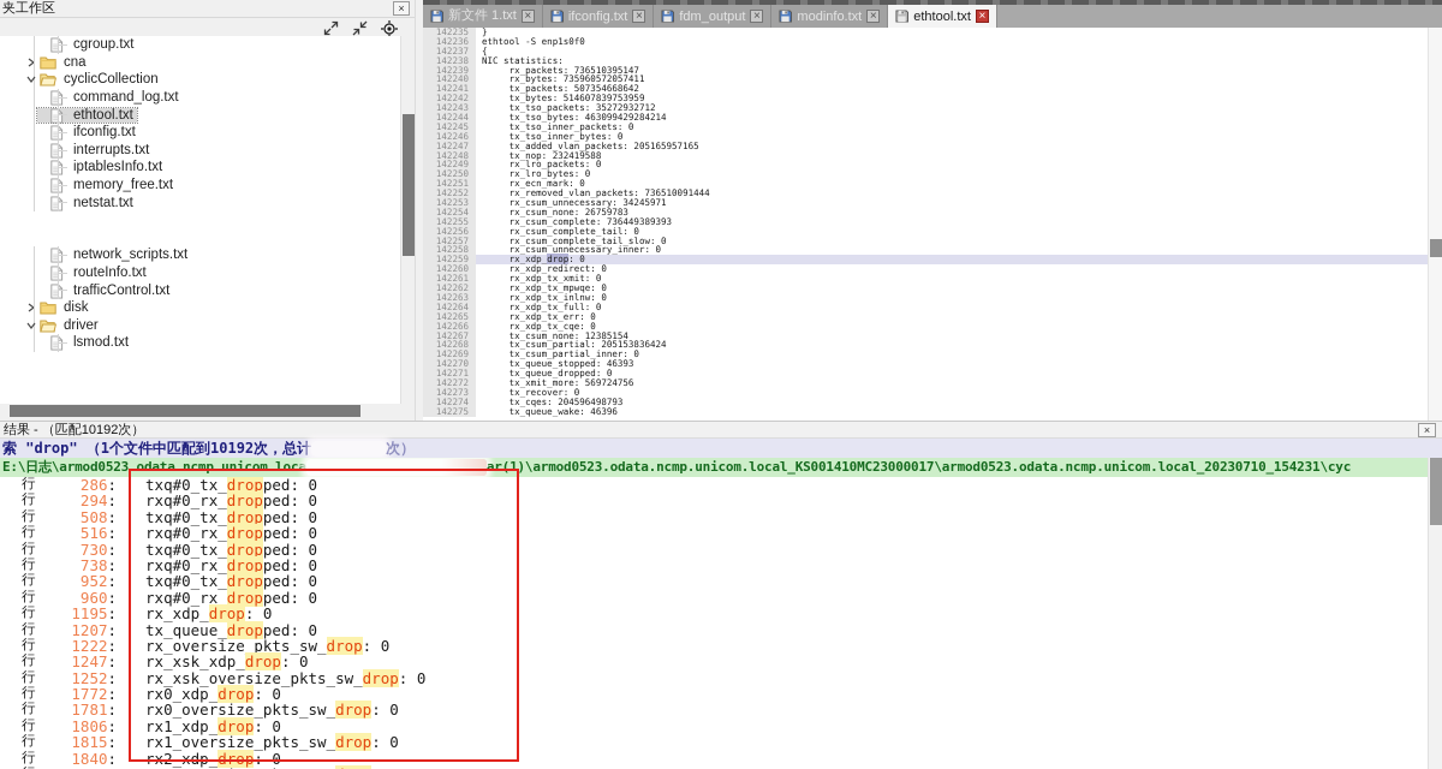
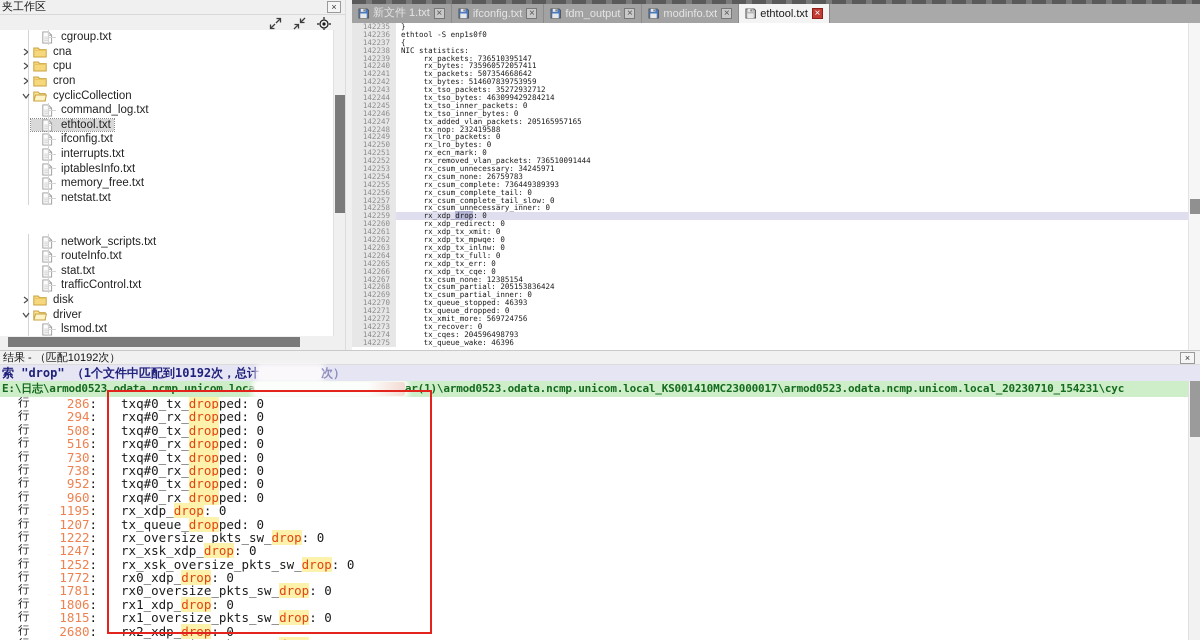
  夹工作区
  ×
  cgroup.txt
  cna
+ cpu
+ cron
  cyclicCollection
  command_log.txt
  ethtool.txt
  ifconfig.txt
  interrupts.txt
  iptablesInfo.txt
  memory_free.txt
  netstat.txt
  network_scripts.txt
  routeInfo.txt
+ stat.txt
  trafficControl.txt
  disk
  driver
  lsmod.txt
  新文件 1.txt
  ×
  ifconfig.txt
  ×
  fdm_output
  ×
  modinfo.txt
  ×
  ethtool.txt
  ×
  142235
  }
  142236
  ethtool -S enp1s0f0
  142237
  {
  142238
  NIC statistics:
  142239
  rx_packets: 736510395147
  142240
  rx_bytes: 735960572057411
  142241
  tx_packets: 507354668642
  142242
  tx_bytes: 514607839753959
  142243
  tx_tso_packets: 35272932712
  142244
  tx_tso_bytes: 463099429284214
  142245
  tx_tso_inner_packets: 0
  142246
  tx_tso_inner_bytes: 0
  142247
  tx_added_vlan_packets: 205165957165
  142248
  tx_nop: 232419588
  142249
  rx_lro_packets: 0
  142250
  rx_lro_bytes: 0
  142251
  rx_ecn_mark: 0
  142252
  rx_removed_vlan_packets: 736510091444
  142253
  rx_csum_unnecessary: 34245971
  142254
  rx_csum_none: 26759783
  142255
  rx_csum_complete: 736449389393
  142256
  rx_csum_complete_tail: 0
  142257
  rx_csum_complete_tail_slow: 0
  142258
  rx_csum_unnecessary_inner: 0
  142259
  rx_xdp_drop: 0
  142260
  rx_xdp_redirect: 0
  142261
  rx_xdp_tx_xmit: 0
  142262
  rx_xdp_tx_mpwqe: 0
  142263
  rx_xdp_tx_inlnw: 0
  142264
  rx_xdp_tx_full: 0
  142265
  rx_xdp_tx_err: 0
  142266
  rx_xdp_tx_cqe: 0
  142267
  tx_csum_none: 12385154
  142268
  tx_csum_partial: 205153836424
  142269
  tx_csum_partial_inner: 0
  142270
  tx_queue_stopped: 46393
  142271
  tx_queue_dropped: 0
  142272
  tx_xmit_more: 569724756
  142273
  tx_recover: 0
  142274
  tx_cqes: 204596498793
  142275
  tx_queue_wake: 46396
  结果 - （匹配10192次）
  ×
  索 "drop" （1个文件中匹配到10192次，总计 次）
  E:\日志\armod0523.odata.ncmp.unicom.loca ar(1)\armod0523.odata.ncmp.unicom.local_KS001410MC23000017\armod0523.odata.ncmp.unicom.local_20230710_154231\cyc
  行
  286
  :
  txq#0_tx_dropped: 0
  行
  294
  :
  rxq#0_rx_dropped: 0
  行
  508
  :
  txq#0_tx_dropped: 0
  行
  516
  :
  rxq#0_rx_dropped: 0
  行
  730
  :
  txq#0_tx_dropped: 0
  行
  738
  :
  rxq#0_rx_dropped: 0
  行
  952
  :
  txq#0_tx_dropped: 0
  行
  960
  :
  rxq#0_rx_dropped: 0
  行
  1195
  :
  rx_xdp_drop: 0
  行
  1207
  :
  tx_queue_dropped: 0
  行
  1222
  :
  rx_oversize_pkts_sw_drop: 0
  行
  1247
  :
  rx_xsk_xdp_drop: 0
  行
  1252
  :
  rx_xsk_oversize_pkts_sw_drop: 0
  行
  1772
  :
  rx0_xdp_drop: 0
  行
  1781
  :
  rx0_oversize_pkts_sw_drop: 0
  行
  1806
  :
  rx1_xdp_drop: 0
  行
  1815
  :
  rx1_oversize_pkts_sw_drop: 0
  行
- 1840
+ 2680
  :
  rx2_xdp_drop: 0
